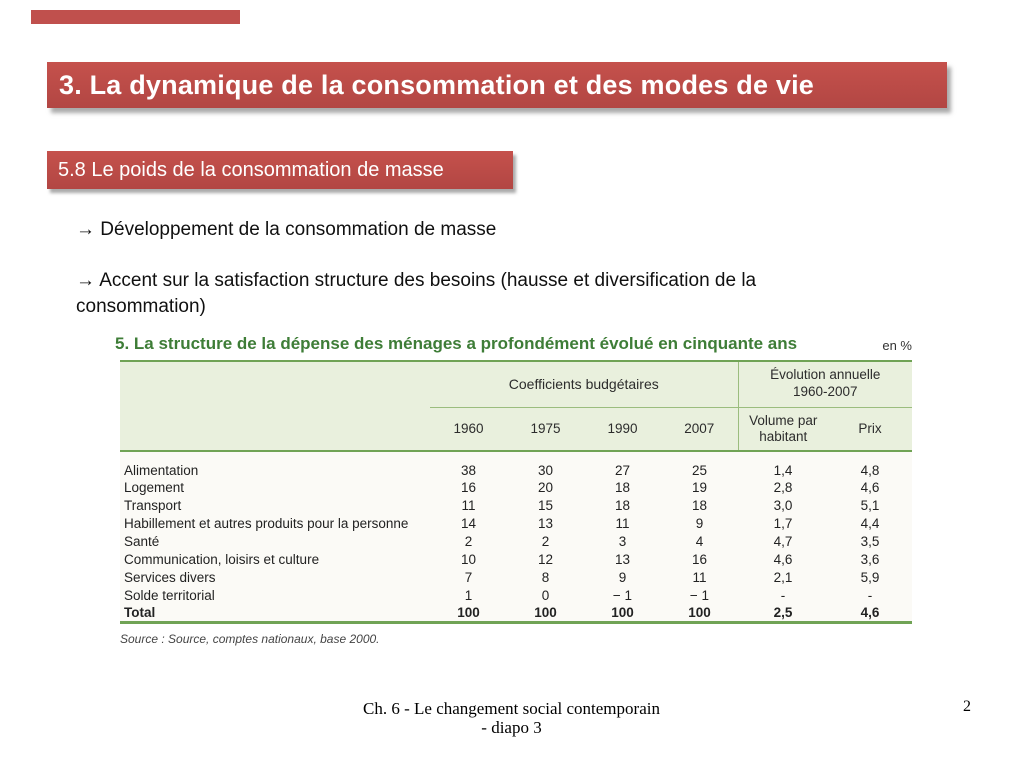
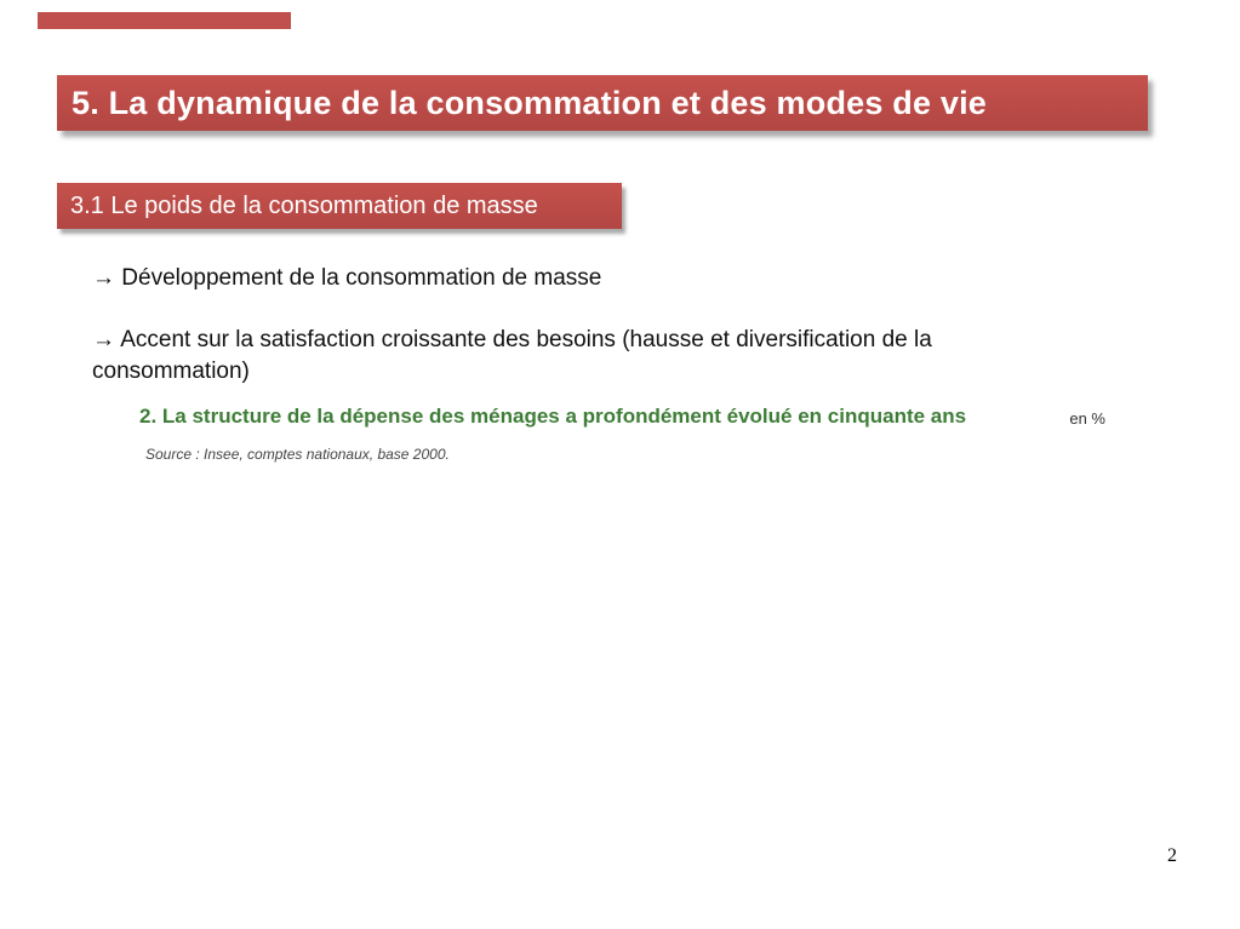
- 3. La dynamique de la consommation et des modes de vie
+ 5. La dynamique de la consommation et des modes de vie
- 5.8 Le poids de la consommation de masse
+ 3.1 Le poids de la consommation de masse
  → Développement de la consommation de masse
- → Accent sur la satisfaction structure des besoins (hausse et diversification de la consommation)
+ → Accent sur la satisfaction croissante des besoins (hausse et diversification de la consommation)
- 5. La structure de la dépense des ménages a profondément évolué en cinquante ans
+ 2. La structure de la dépense des ménages a profondément évolué en cinquante ans
  en %
- 	Coefficients budgétaires	Évolution annuelle 1960-2007
- 	1960	1975	1990	2007	Volume par habitant	Prix
- Alimentation	38	30	27	25	1,4	4,8
- Logement	16	20	18	19	2,8	4,6
- Transport	11	15	18	18	3,0	5,1
- Habillement et autres produits pour la personne	14	13	11	9	1,7	4,4
- Santé	2	2	3	4	4,7	3,5
- Communication, loisirs et culture	10	12	13	16	4,6	3,6
- Services divers	7	8	9	11	2,1	5,9
- Solde territorial	1	0	− 1	− 1	-	-
- Total	100	100	100	100	2,5	4,6
- Source : Source, comptes nationaux, base 2000.
+ Source : Insee, comptes nationaux, base 2000.
- Ch. 6 - Le changement social contemporain
- - diapo 3
  2
